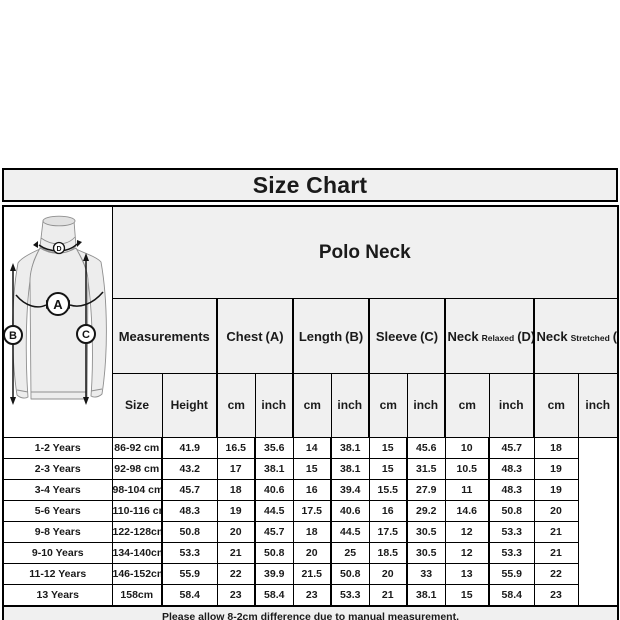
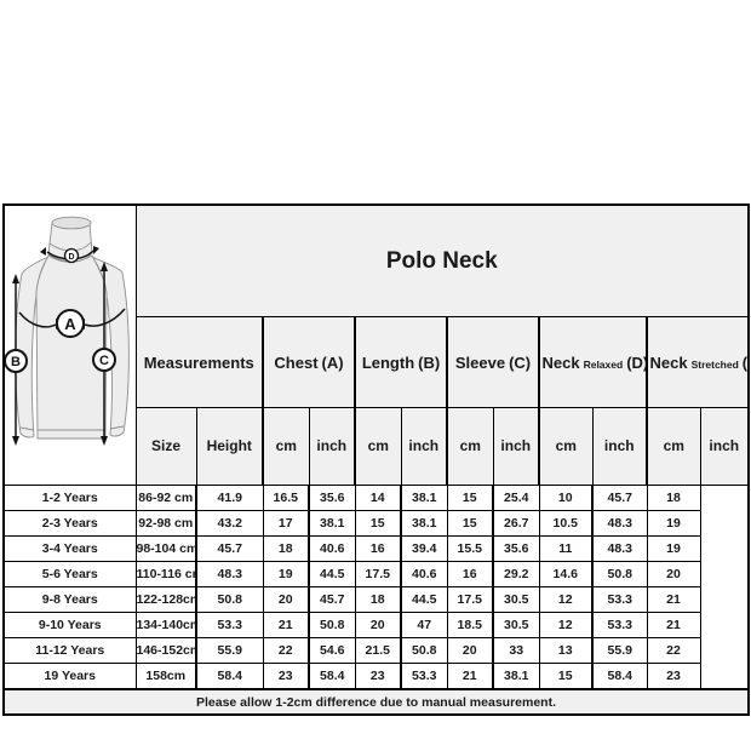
- Size Chart
  A B C	Polo Neck
  Measurements	Chest (A)	Length (B)	Sleeve (C)	Neck Relaxed (D	Neck Stretched (
  Size	Height	cm	inch	cm	inch	cm	inch	cm	inch	cm	inch
- 1-2 Years	86-92 cm	41.9	16.5	35.6	14	38.1	15	45.6	10	45.7	18
+ 1-2 Years	86-92 cm	41.9	16.5	35.6	14	38.1	15	25.4	10	45.7	18
- 2-3 Years	92-98 cm	43.2	17	38.1	15	38.1	15	31.5	10.5	48.3	19
+ 2-3 Years	92-98 cm	43.2	17	38.1	15	38.1	15	26.7	10.5	48.3	19
- 3-4 Years	98-104 cm	45.7	18	40.6	16	39.4	15.5	27.9	11	48.3	19
+ 3-4 Years	98-104 cm	45.7	18	40.6	16	39.4	15.5	35.6	11	48.3	19
  5-6 Years	110-116 c	48.3	19	44.5	17.5	40.6	16	29.2	14.6	50.8	20
  9-8 Years	122-128c	50.8	20	45.7	18	44.5	17.5	30.5	12	53.3	21
- 9-10 Years	134-140c	53.3	21	50.8	20	25	18.5	30.5	12	53.3	21
+ 9-10 Years	134-140c	53.3	21	50.8	20	47	18.5	30.5	12	53.3	21
- 11-12 Years	146-152c	55.9	22	39.9	21.5	50.8	20	33	13	55.9	22
+ 11-12 Years	146-152c	55.9	22	54.6	21.5	50.8	20	33	13	55.9	22
- 13 Years	158cm	58.4	23	58.4	23	53.3	21	38.1	15	58.4	23
+ 19 Years	158cm	58.4	23	58.4	23	53.3	21	38.1	15	58.4	23
- Please allow 8-2cm difference due to manual measurement.
+ Please allow 1-2cm difference due to manual measurement.
